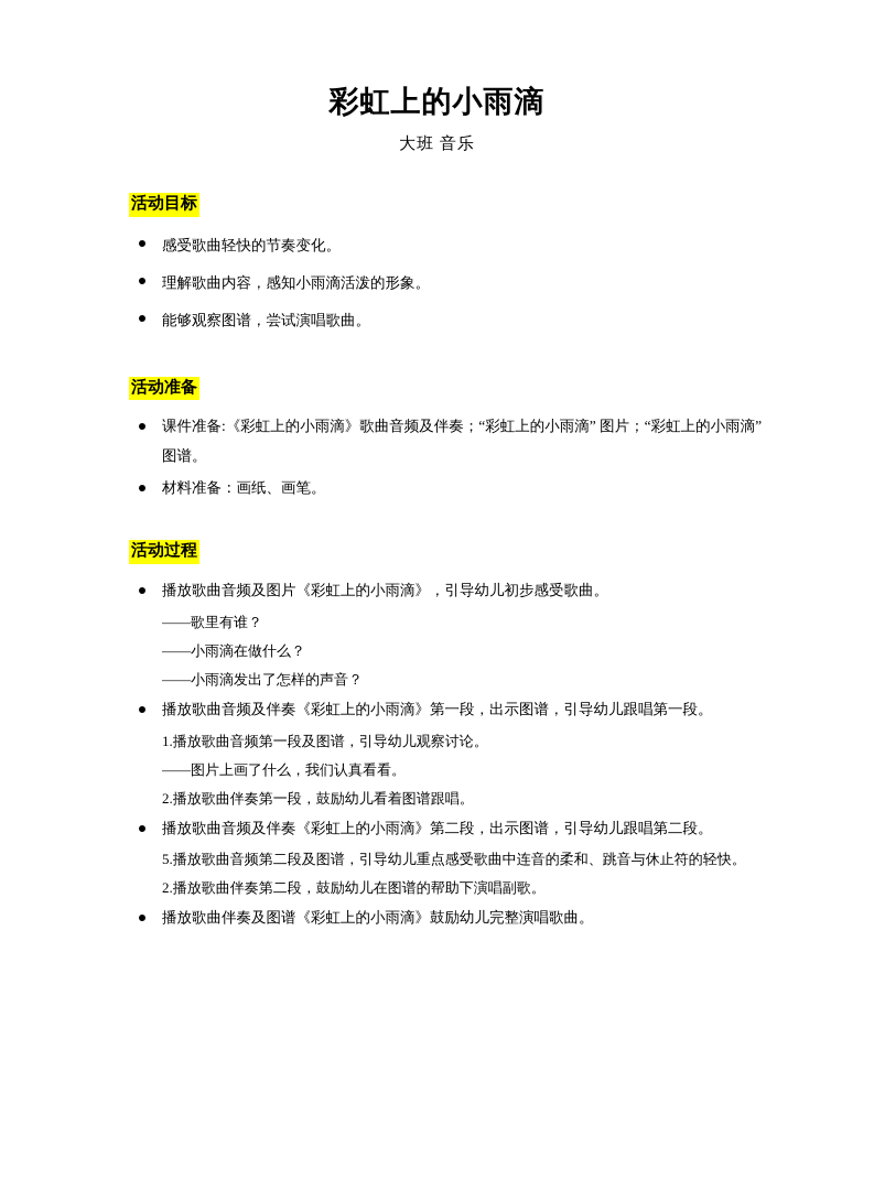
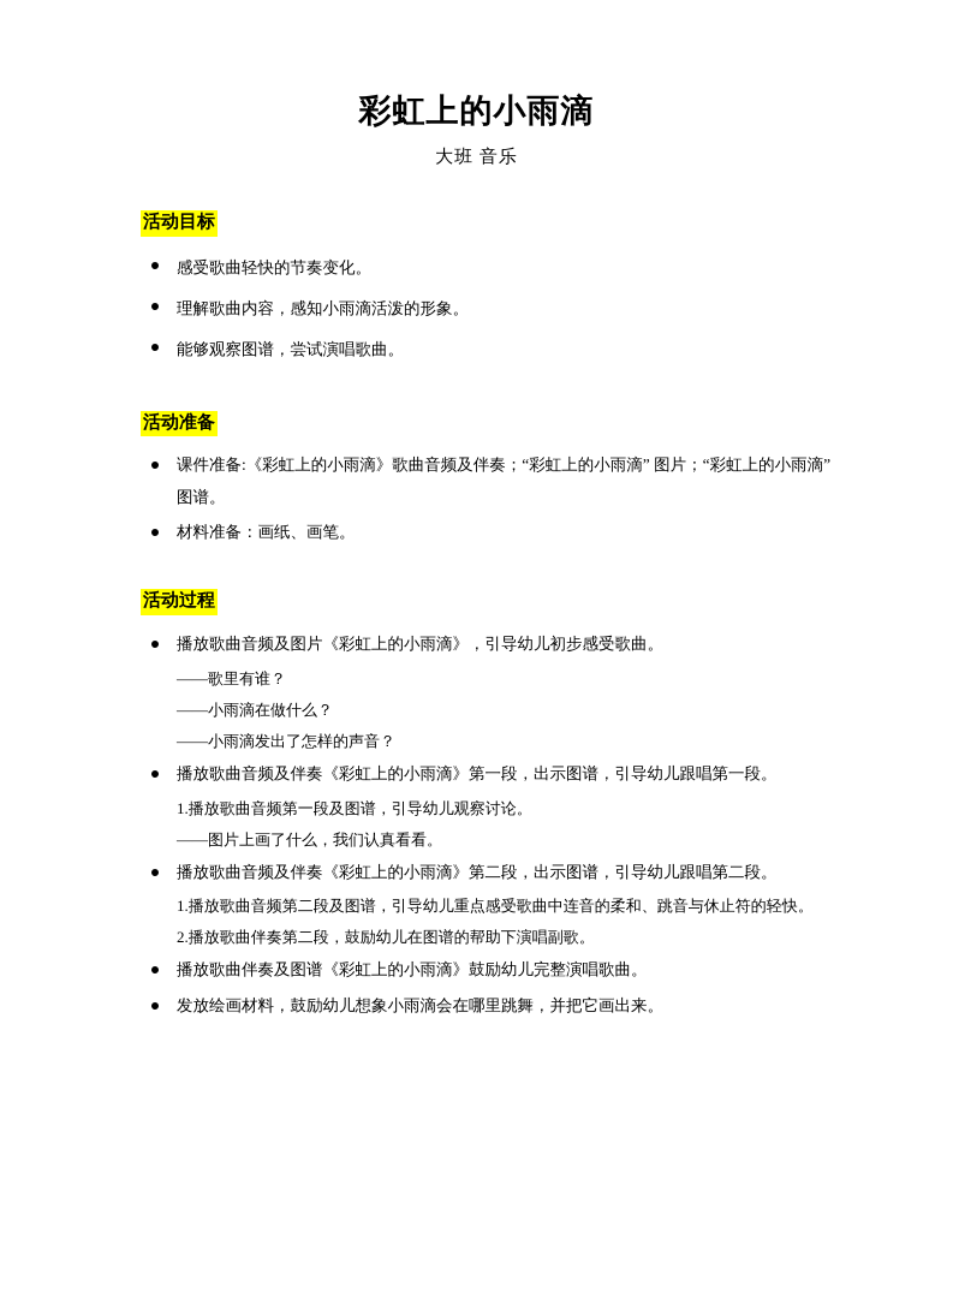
  彩虹上的小雨滴
  大班 音乐
  活动目标
  感受歌曲轻快的节奏变化。
  理解歌曲内容，感知小雨滴活泼的形象。
  能够观察图谱，尝试演唱歌曲。
  活动准备
  课件准备:《彩虹上的小雨滴》歌曲音频及伴奏；“彩虹上的小雨滴” 图片；“彩虹上的小雨滴” 图谱。
  材料准备：画纸、画笔。
  活动过程
  播放歌曲音频及图片《彩虹上的小雨滴》，引导幼儿初步感受歌曲。
  ——歌里有谁？
  ——小雨滴在做什么？
  ——小雨滴发出了怎样的声音？
  播放歌曲音频及伴奏《彩虹上的小雨滴》第一段，出示图谱，引导幼儿跟唱第一段。
  1.播放歌曲音频第一段及图谱，引导幼儿观察讨论。
  ——图片上画了什么，我们认真看看。
- 2.播放歌曲伴奏第一段，鼓励幼儿看着图谱跟唱。
  播放歌曲音频及伴奏《彩虹上的小雨滴》第二段，出示图谱，引导幼儿跟唱第二段。
- 5.播放歌曲音频第二段及图谱，引导幼儿重点感受歌曲中连音的柔和、跳音与休止符的轻快。
+ 1.播放歌曲音频第二段及图谱，引导幼儿重点感受歌曲中连音的柔和、跳音与休止符的轻快。
  2.播放歌曲伴奏第二段，鼓励幼儿在图谱的帮助下演唱副歌。
  播放歌曲伴奏及图谱《彩虹上的小雨滴》鼓励幼儿完整演唱歌曲。
+ 发放绘画材料，鼓励幼儿想象小雨滴会在哪里跳舞，并把它画出来。
